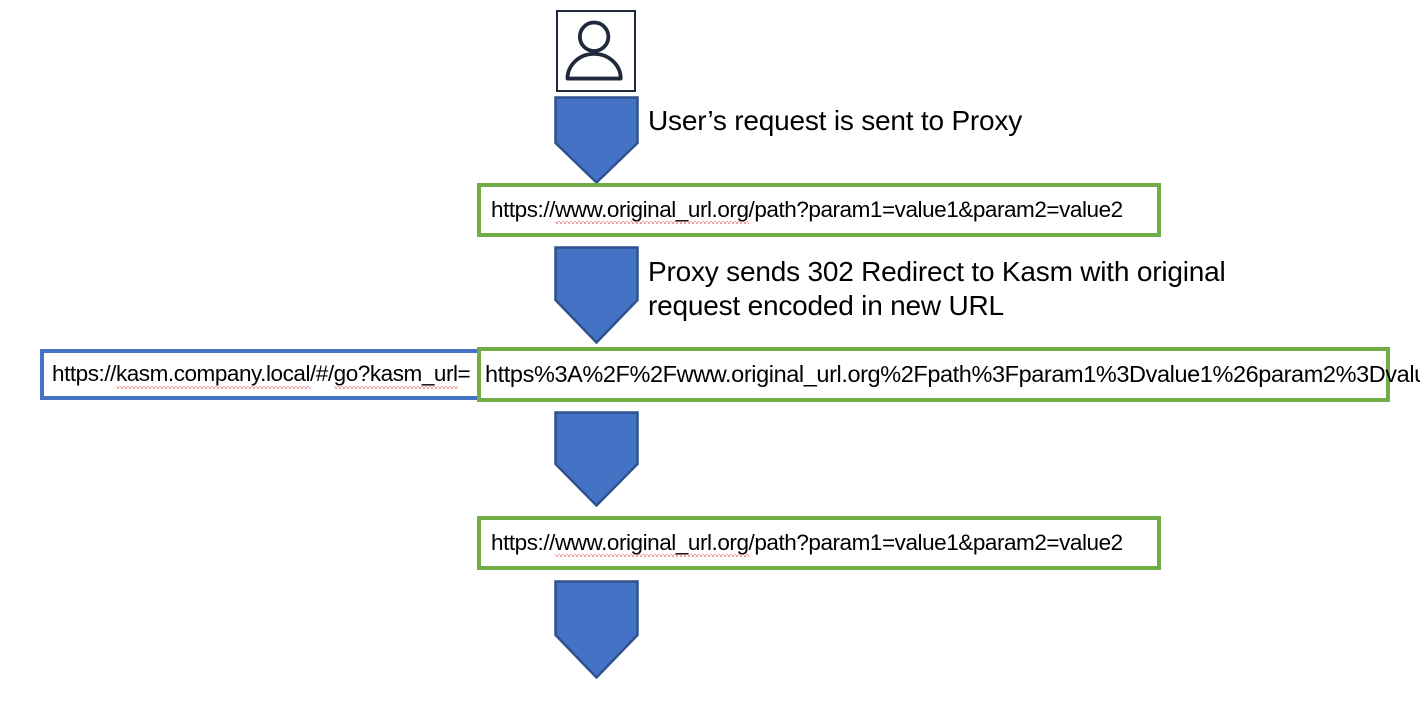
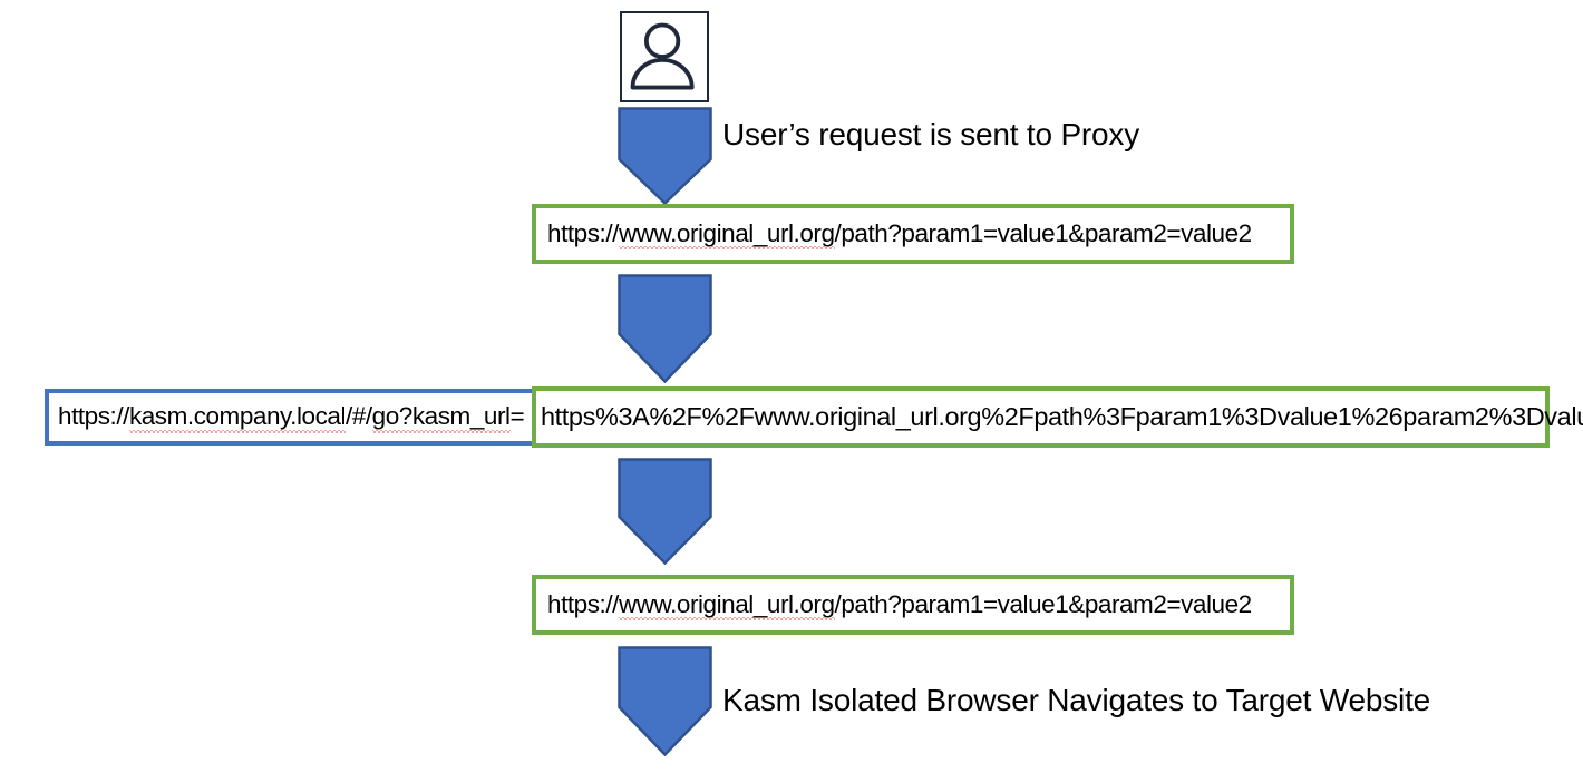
  User’s request is sent to Proxy
  https://www.original_url.org/path?param1=value1&param2=value2
- Proxy sends 302 Redirect to Kasm with original
- request encoded in new URL
  https://kasm.company.local/#/go?kasm_url=
  https%3A%2F%2Fwww.original_url.org%2Fpath%3Fparam1%3Dvalue1%26param2%3Dval
  https://www.original_url.org/path?param1=value1&param2=value2
+ Kasm Isolated Browser Navigates to Target Website
